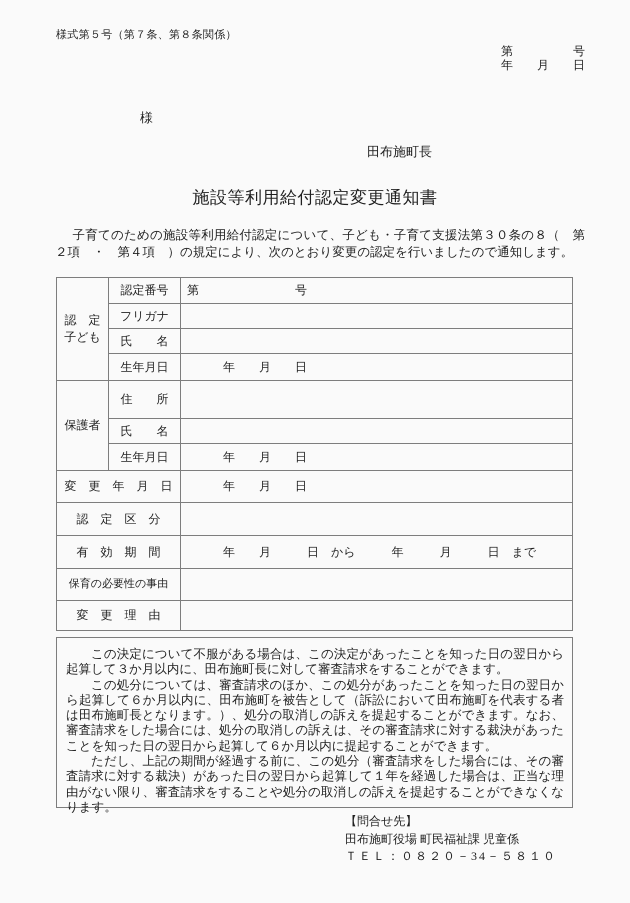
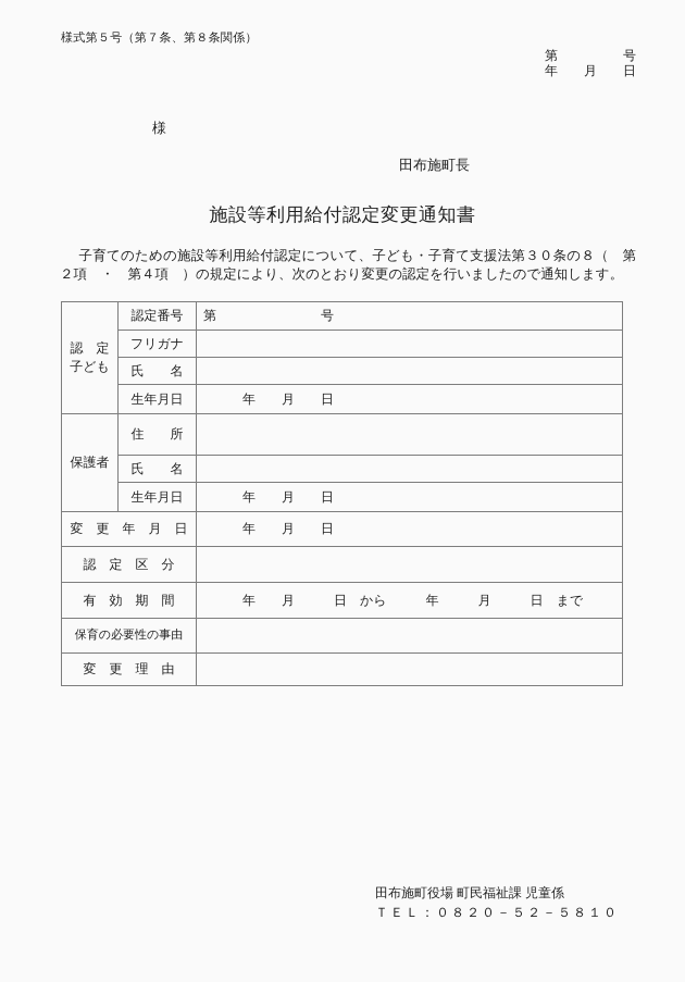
  様式第５号（第７条、第８条関係）
  第 号
  年 月 日
  様
  田布施町長
  施設等利用給付認定変更通知書
  子育てのための施設等利用給付認定について、子ども・子育て支援法第３０条の８（ 第２項 ・ 第４項 ）の規定により、次のとおり変更の認定を行いましたので通知します。
  認 定 子ども	認定番号	第 号
  フリガナ
  氏 名
  生年月日	年 月 日
  保護者	住 所
  氏 名
  生年月日	年 月 日
  変 更 年 月 日	年 月 日
  認 定 区 分
  有 効 期 間	年 月 日 から 年 月 日 まで
  保育の必要性の事由
  変 更 理 由
- この決定について不服がある場合は、この決定があったことを知った日の翌日から起算して３か月以内に、田布施町長に対して審査請求をすることができます。
- この処分については、審査請求のほか、この処分があったことを知った日の翌日から起算して６か月以内に、田布施町を被告として（訴訟において田布施町を代表する者は田布施町長となります。）、処分の取消しの訴えを提起することができます。なお、審査請求をした場合には、処分の取消しの訴えは、その審査請求に対する裁決があったことを知った日の翌日から起算して６か月以内に提起することができます。
- ただし、上記の期間が経過する前に、この処分（審査請求をした場合には、その審査請求に対する裁決）があった日の翌日から起算して１年を経過した場合は、正当な理由がない限り、審査請求をすることや処分の取消しの訴えを提起することができなくなります。
- 【問合せ先】
  田布施町役場 町民福祉課 児童係
- ＴＥＬ：０８２０－34－５８１０
+ ＴＥＬ：０８２０－５２－５８１０
